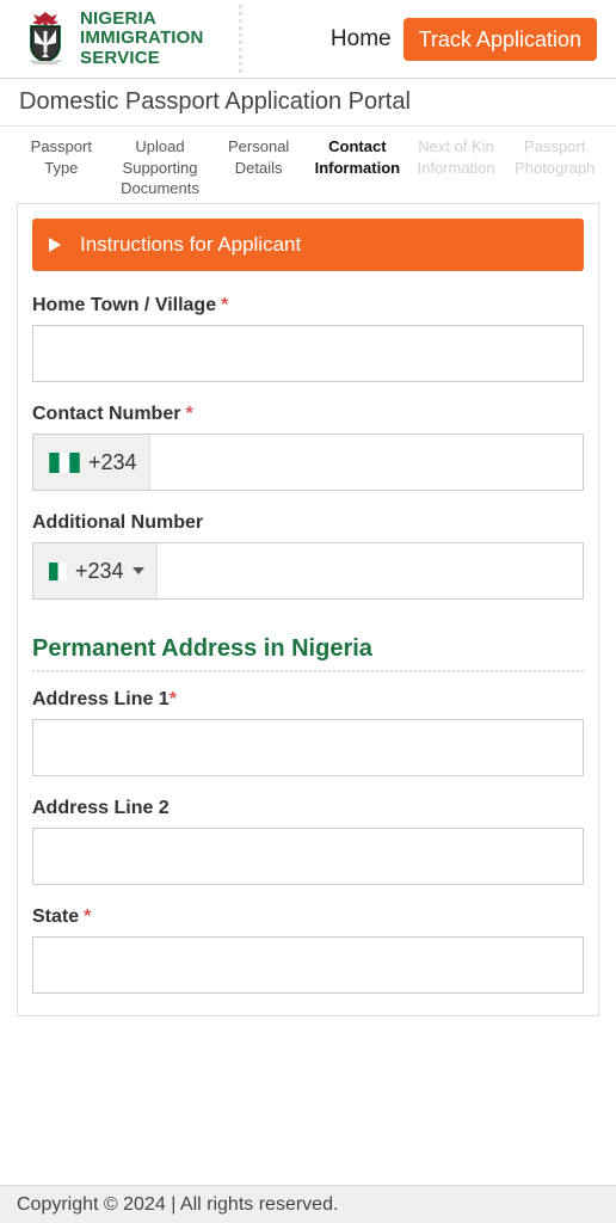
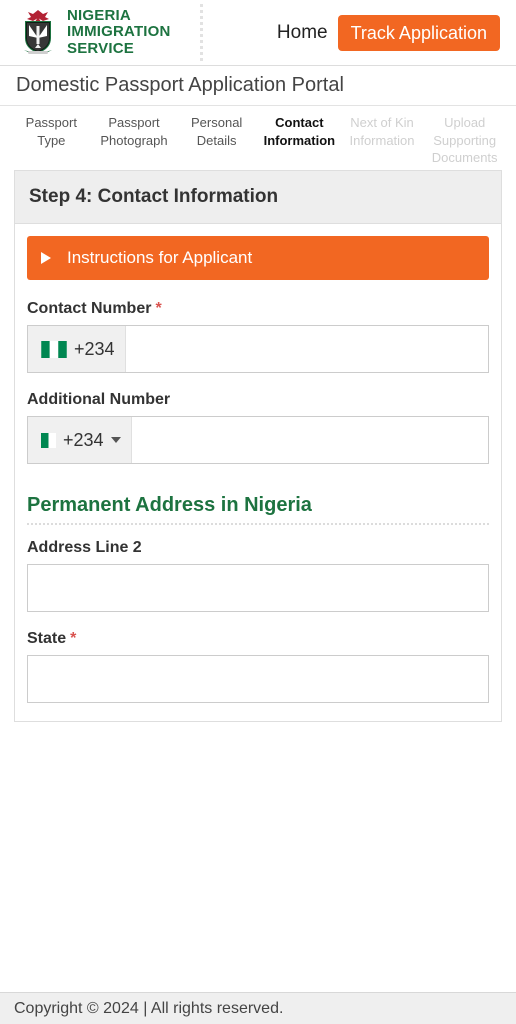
  NIGERIA
  IMMIGRATION
  SERVICE
  Home
  Track Application
  Domestic Passport Application Portal
  Passport Type
- Upload Supporting Documents
+ Passport Photograph
  Personal Details
  Contact Information
  Next of Kin Information
- Passport Photograph
+ Upload Supporting Documents
+ Step 4: Contact Information
  Instructions for Applicant
- Home Town / Village *
  Contact Number *
  +234
  Additional Number
  +234
  Permanent Address in Nigeria
- Address Line 1*
  Address Line 2
  State *
  Copyright © 2024 | All rights reserved.
